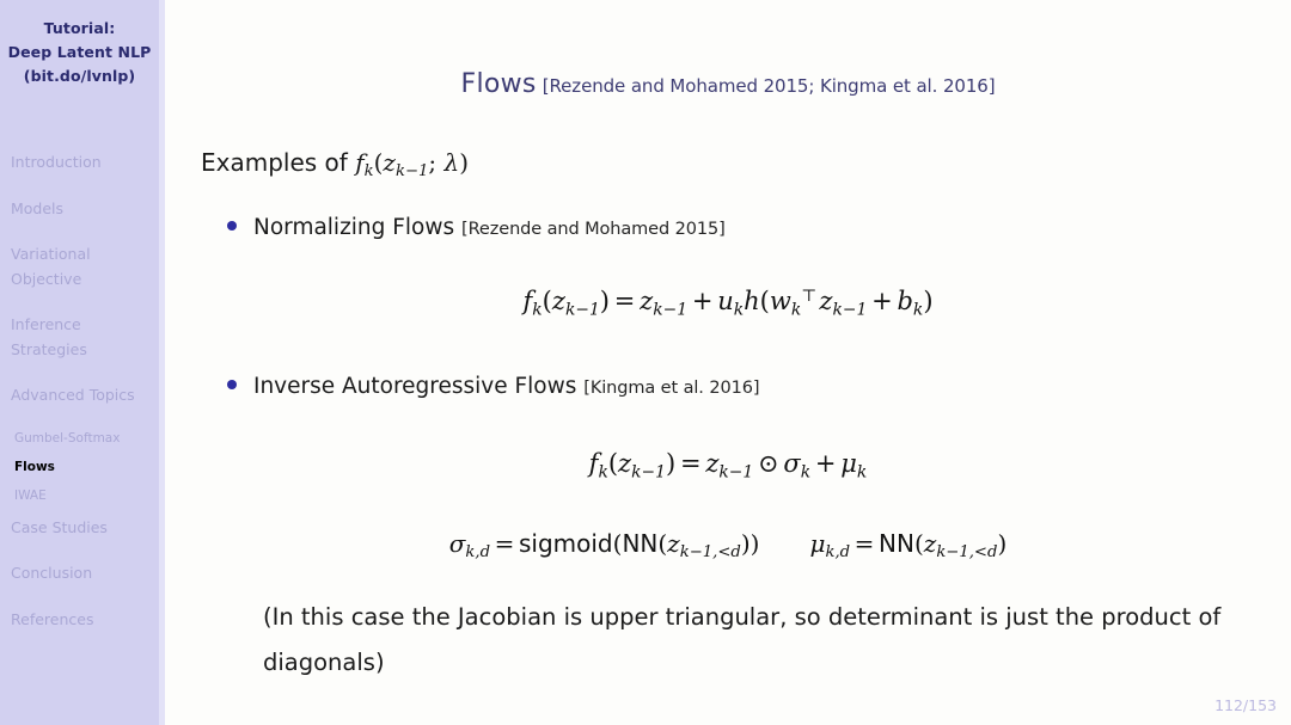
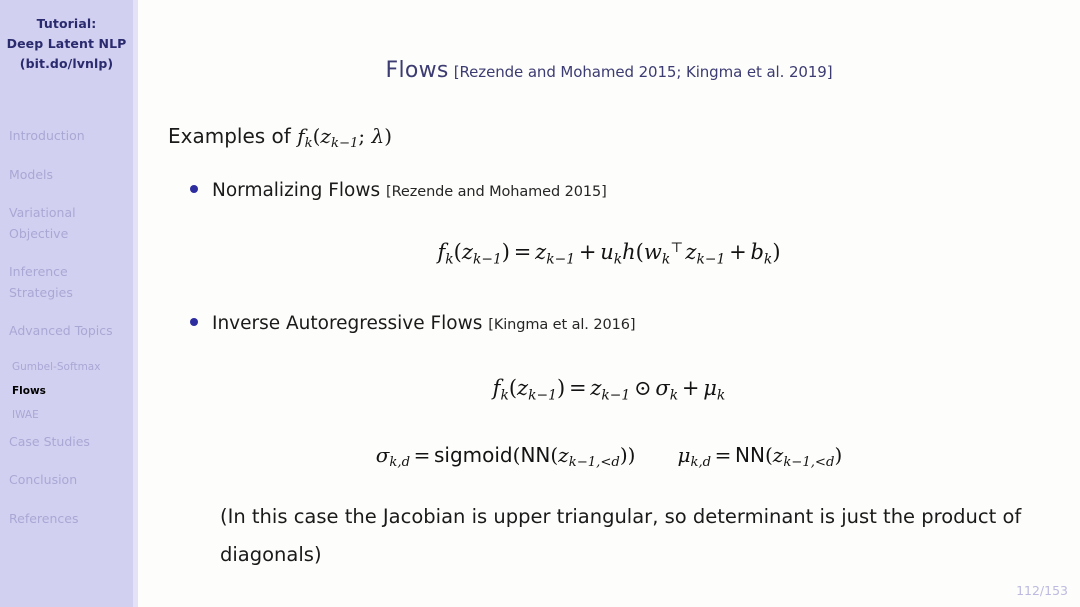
  Tutorial:
  Deep Latent NLP
  (bit.do/lvnlp)
  Introduction
  Models
  Variational Objective
  Inference Strategies
  Advanced Topics
  Gumbel-Softmax
  Flows
  IWAE
  Case Studies
  Conclusion
  References
- Flows [Rezende and Mohamed 2015; Kingma et al. 2016]
+ Flows [Rezende and Mohamed 2015; Kingma et al. 2019]
  Examples of fk(zk−1; λ)
  Normalizing Flows [Rezende and Mohamed 2015]
  fk(zk−1) = zk−1 + ukh(wk⊤ zk−1 + bk)
  Inverse Autoregressive Flows [Kingma et al. 2016]
  fk(zk−1) = zk−1 ⊙ σk + μk
  σk,d= sigmoid(NN(zk−1,<d)) μk,d= NN(zk−1,<d)
  (In this case the Jacobian is upper triangular, so determinant is just the product of diagonals)
  112/153
